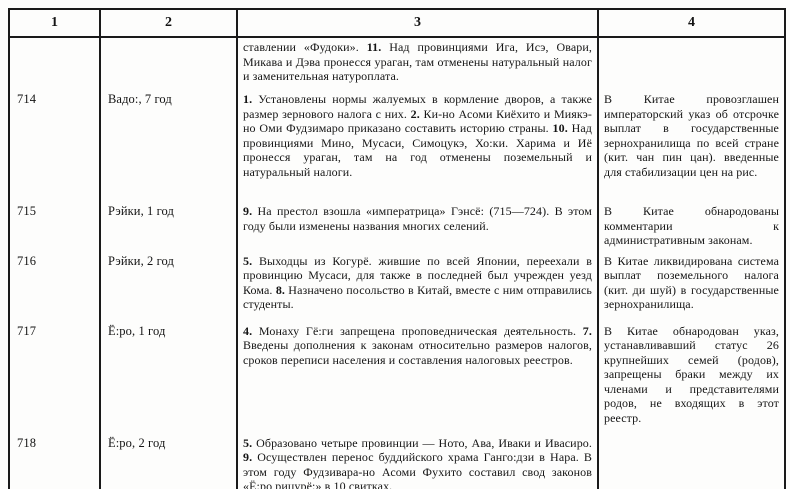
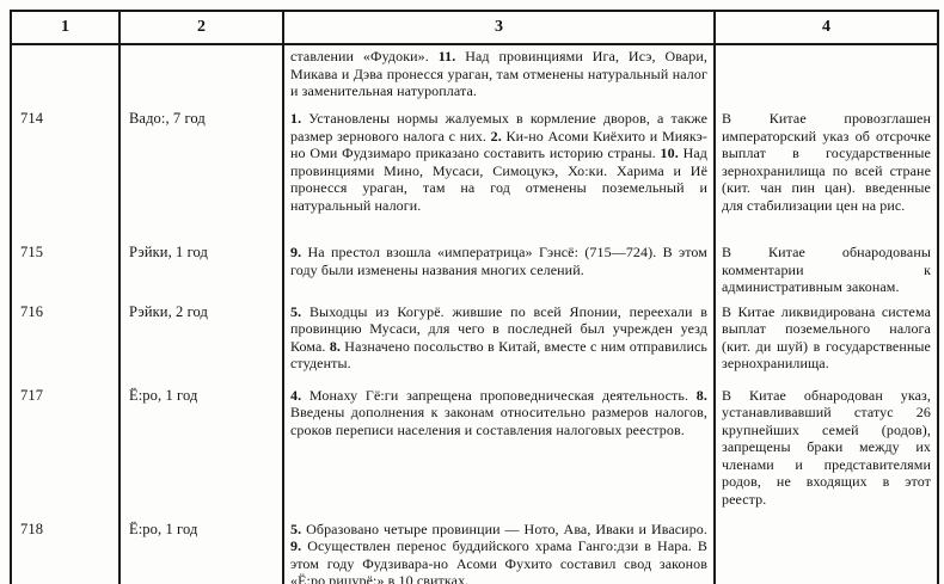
  1	2	3	4
  		ставлении «Фудоки». 11. Над провинциями Ига, Исэ, Овари, Микава и Дэва пронесся ураган, там отменены натуральный налог и заменительная натуроплата.
  714	Вадо:, 7 год	1. Установлены нормы жалуемых в кормление дворов, а также размер зернового налога с них. 2. Ки-но Асоми Киёхито и Миякэ-но Оми Фудзимаро приказано составить историю страны. 10. Над провинциями Мино, Мусаси, Симоцукэ, Хо:ки. Харима и Иё пронесся ураган, там на год отменены поземельный и натуральный налоги.	В Китае провозглашен императорский указ об отсрочке выплат в государственные зернохранилища по всей стране (кит. чан пин цан). введенные для стабилизации цен на рис.
  715	Рэйки, 1 год	9. На престол взошла «императрица» Гэнсё: (715—724). В этом году были изменены названия многих селений.	В Китае обнародованы комментарии к административным законам.
- 716	Рэйки, 2 год	5. Выходцы из Когурё. жившие по всей Японии, переехали в провинцию Мусаси, для также в последней был учрежден уезд Кома. 8. Назначено посольство в Китай, вместе с ним отправились студенты.	В Китае ликвидирована система выплат поземельного налога (кит. ди шуй) в государственные зернохранилища.
+ 716	Рэйки, 2 год	5. Выходцы из Когурё. жившие по всей Японии, переехали в провинцию Мусаси, для чего в последней был учрежден уезд Кома. 8. Назначено посольство в Китай, вместе с ним отправились студенты.	В Китае ликвидирована система выплат поземельного налога (кит. ди шуй) в государственные зернохранилища.
- 717	Ё:ро, 1 год	4. Монаху Гё:ги запрещена проповедническая деятельность. 7. Введены дополнения к законам относительно размеров налогов, сроков переписи населения и составления налоговых реестров.	В Китае обнародован указ, устанавливавший статус 26 крупнейших семей (родов), запрещены браки между их членами и представителями родов, не входящих в этот реестр.
+ 717	Ё:ро, 1 год	4. Монаху Гё:ги запрещена проповедническая деятельность. 8. Введены дополнения к законам относительно размеров налогов, сроков переписи населения и составления налоговых реестров.	В Китае обнародован указ, устанавливавший статус 26 крупнейших семей (родов), запрещены браки между их членами и представителями родов, не входящих в этот реестр.
- 718	Ё:ро, 2 год	5. Образовано четыре провинции — Ното, Ава, Иваки и Ивасиро. 9. Осуществлен перенос буддийского храма Ганго:дзи в Нара. В этом году Фудзивара-но Асоми Фухито составил свод законов «Ё:ро рицурё:» в 10 свитках.
+ 718	Ё:ро, 1 год	5. Образовано четыре провинции — Ното, Ава, Иваки и Ивасиро. 9. Осуществлен перенос буддийского храма Ганго:дзи в Нара. В этом году Фудзивара-но Асоми Фухито составил свод законов «Ё:ро рицурё:» в 10 свитках.
